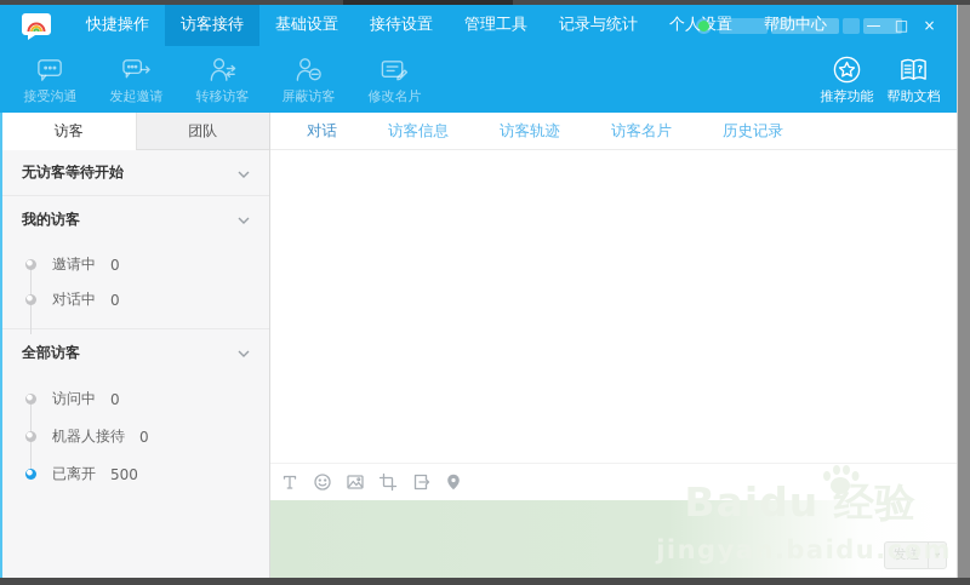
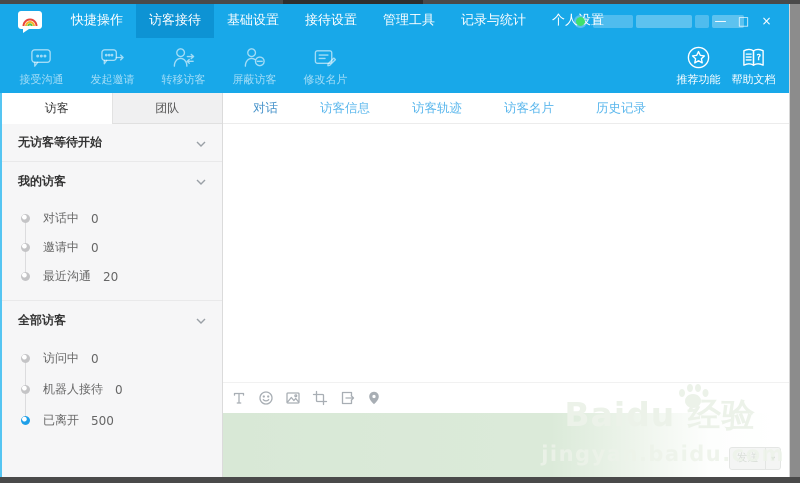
  快捷操作
  访客接待
  基础设置
  接待设置
  管理工具
  记录与统计
  个人置
- 帮助中心
  —
  □
  ×
  接受沟通
  发起邀请
  转移访客
  屏蔽访客
  修改名片
  推荐功能
  ?
  帮助文档
  访客
  团队
  无访客等待开始
  我的访客
- 邀请中
+ 对话中
  0
- 对话中
+ 邀请中
  0
+ 最近沟通
+ 20
  全部访客
  访问中
  0
  机器人接待
  0
  已离开
  500
  对话
  访客信息
  访客轨迹
  访客名片
  历史记录
  发送
  ▾
  Baidu
  jingyan.baidu.com
